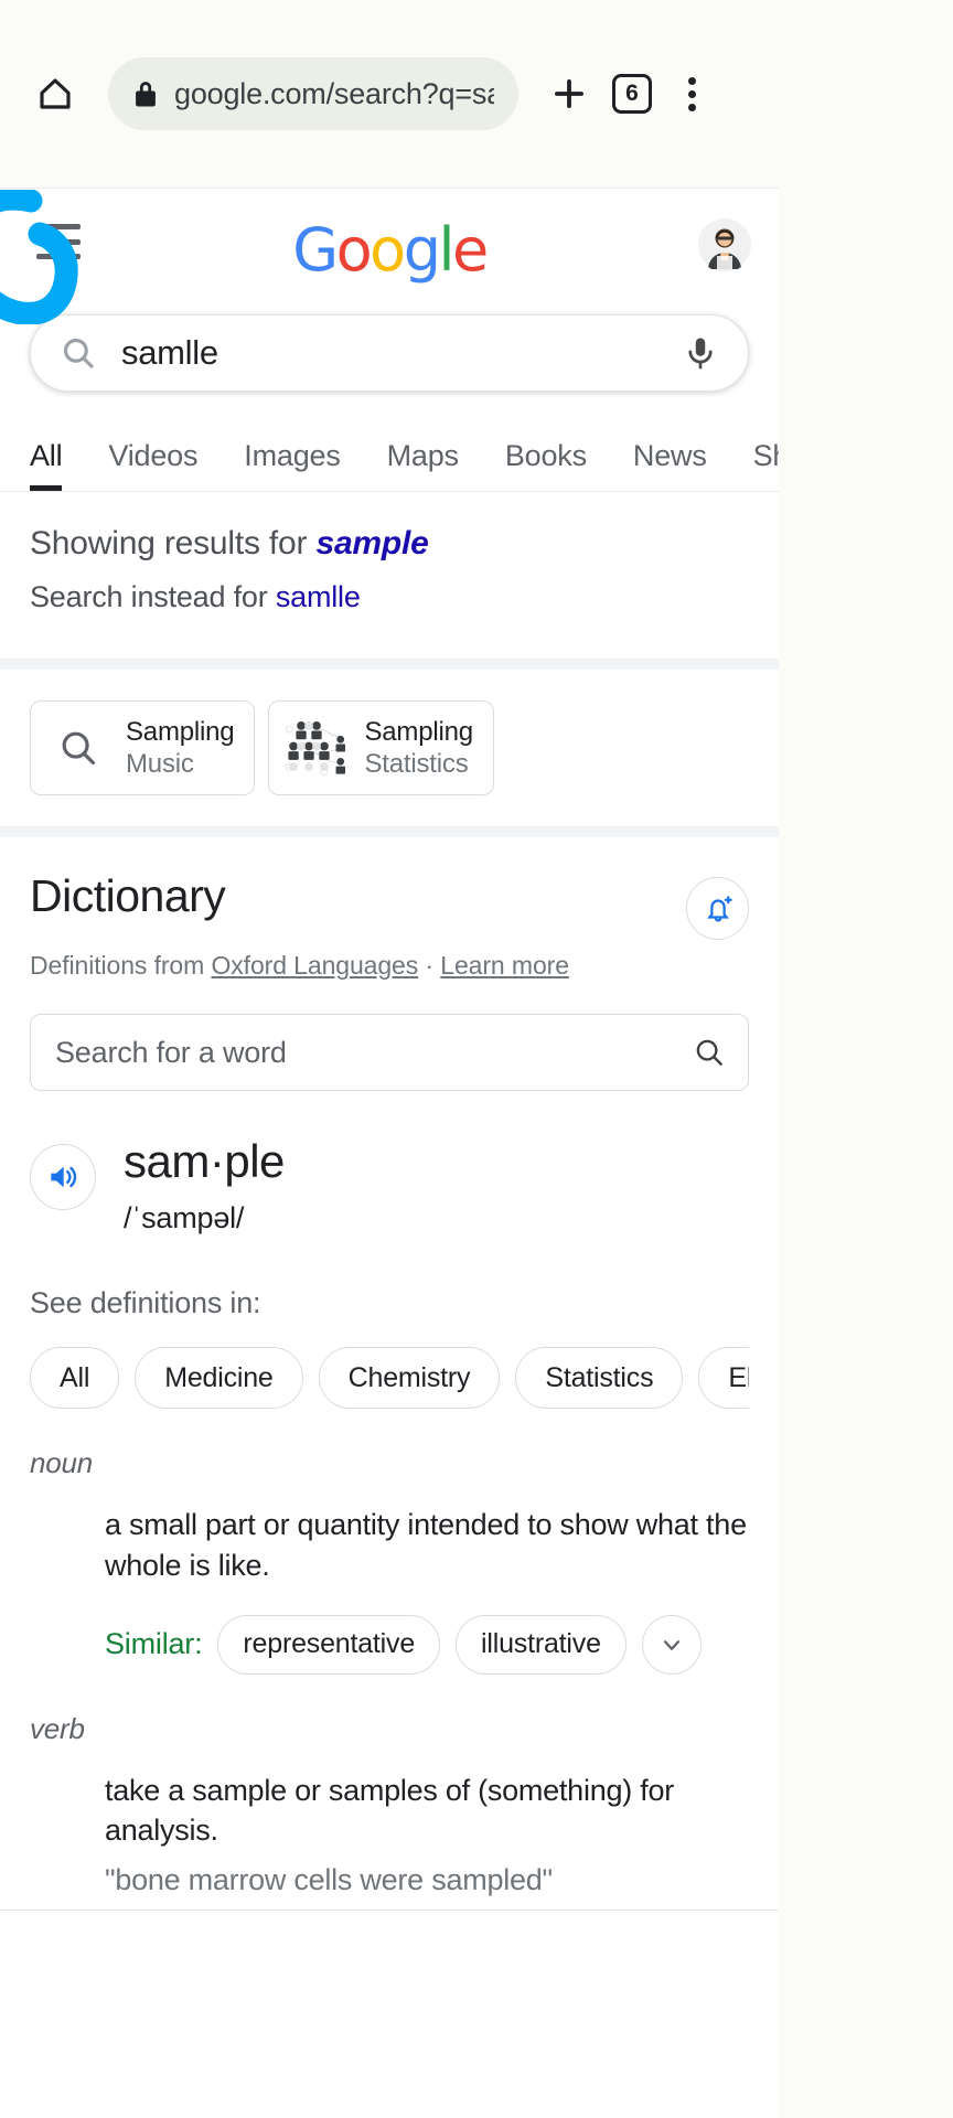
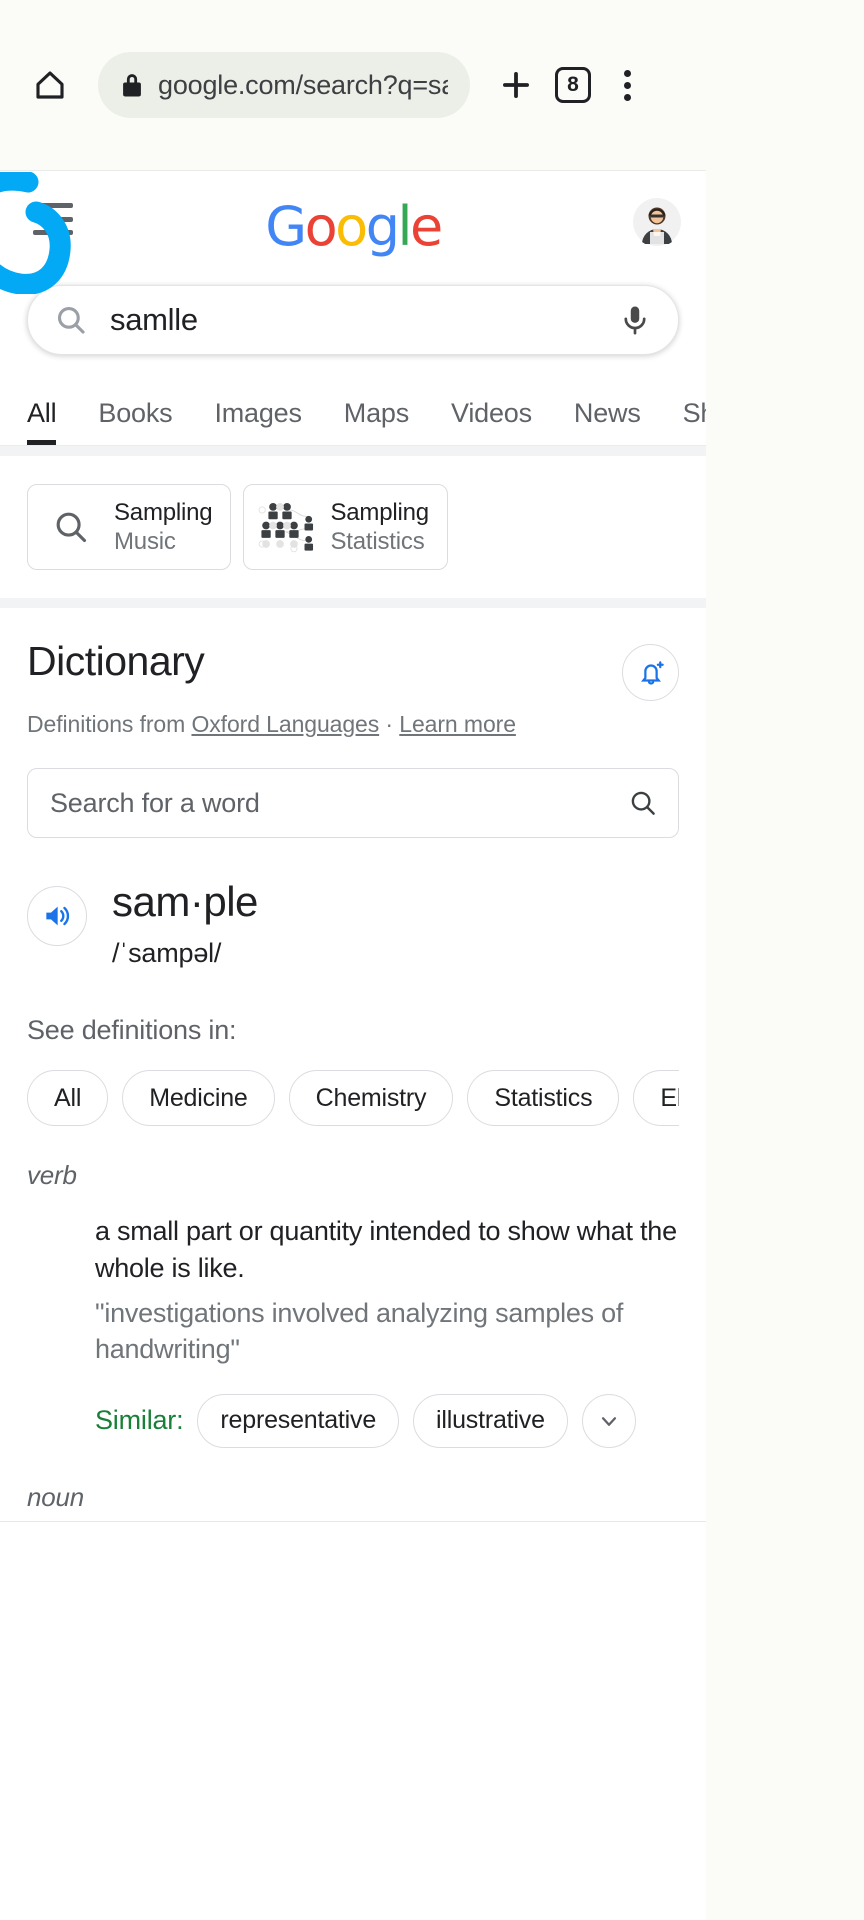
  google.com/search?q=s
- 6
+ 8
  Google
  samlle
  All
- Videos
+ Books
  Images
  Maps
- Books
+ Videos
  News
- Showing results for sample
- Search instead for samlle
  Sampling
  Music
  Sampling
  Statistics
  Dictionary
  Definitions from Oxford Languages · Learn more
  Search for a word
  sam·ple
  /ˈsampəl/
  See definitions in:
  All
  Medicine
  Chemistry
  Statistics
- noun
+ verb
  a small part or quantity intended to show what the whole is like.
+ "investigations involved analyzing samples of handwriting"
  Similar:
  representative
  illustrative
- verb
+ noun
- take a sample or samples of (something) for analysis.
- "bone marrow cells were sampled"
